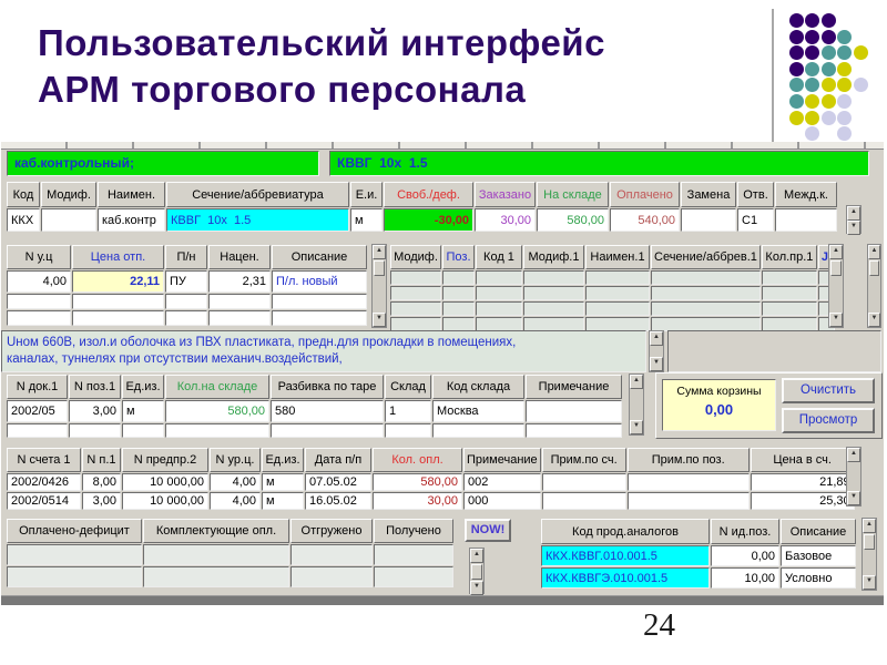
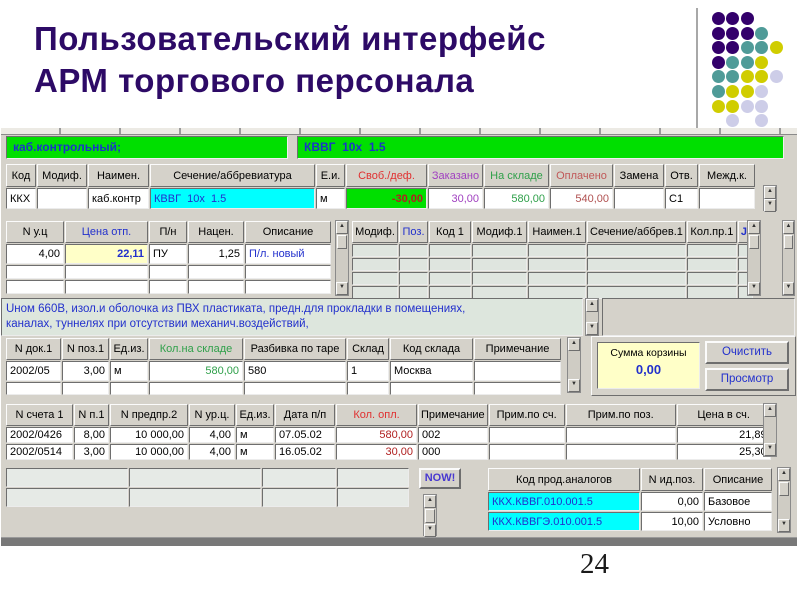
  Пользовательский интерфейс
  АРМ торгового персонала
  каб.контрольный;
  КВВГ 10х 1.5
  Код	Модиф.	Наимен.	Сечение/аббревиатура	Е.и.	Своб./деф.	Заказано	На складе	Оплачено	Замена	Отв.	Межд.к.
  ККХ		каб.контр	КВВГ 10х 1.5	м	-30,00	30,00	580,00	540,00		С1
  N у.ц	Цена отп.	П/н	Нацен.	Описание
- 4,00	22,11	ПУ	2,31	П/л. новый
+ 4,00	22,11	ПУ	1,25	П/л. новый
  Модиф.	Поз.	Код 1	Модиф.1	Наимен.1	Сечение/аббрев.1	Кол.пр.1	J
  Uном 660В, изол.и оболочка из ПВХ пластиката, предн.для прокладки в помещениях,
  каналах, туннелях при отсутствии механич.воздействий,
  N док.1	N поз.1	Ед.из.	Кол.на складе	Разбивка по таре	Склад	Код склада	Примечание
  2002/05	3,00	м	580,00	580	1	Москва
  Сумма корзины
  0,00
  Очистить
  Просмотр
  N счета 1	N п.1	N предпр.2	N ур.ц.	Ед.из.	Дата п/п	Кол. опл.	Примечание	Прим.по сч.	Прим.по поз.	Цена в сч.
  2002/0426	8,00	10 000,00	4,00	м	07.05.02	580,00	002			21,8
  2002/0514	3,00	10 000,00	4,00	м	16.05.02	30,00	000			25,3
- Оплачено-дефицит	Комплектующие опл.	Отгружено	Получено
  NOW!
  Код прод.аналогов	N ид.поз.	Описание
  ККХ.КВВГ.010.001.5	0,00	Базовое
  ККХ.КВВГЭ.010.001.5	10,00	Условно
  24
